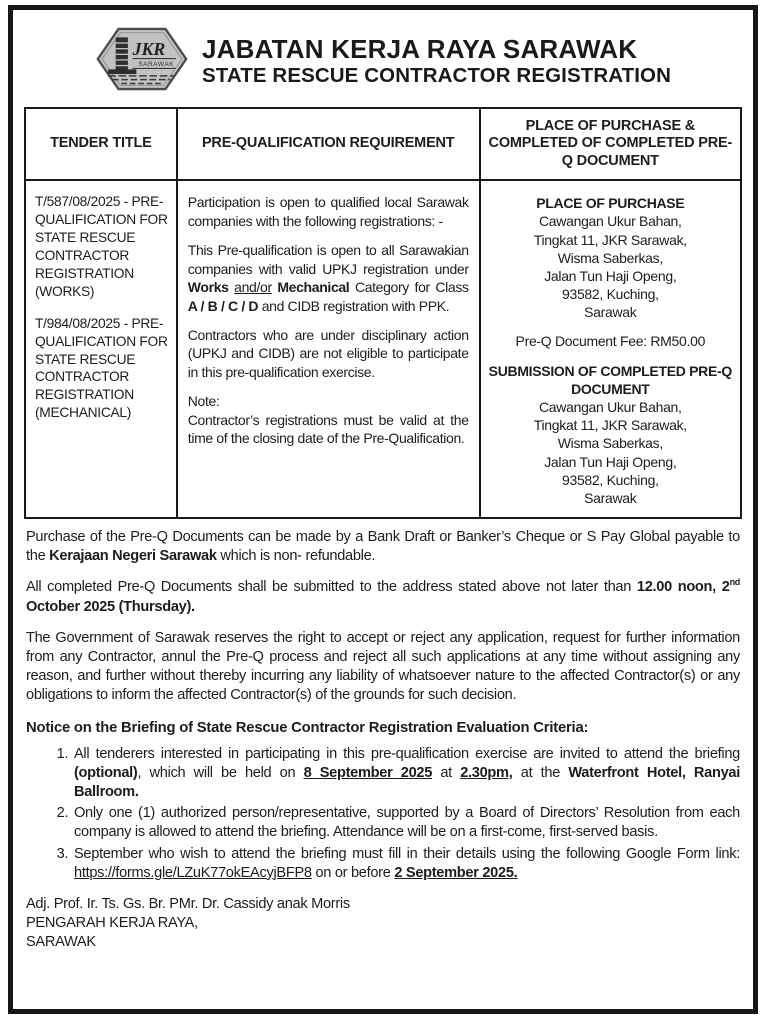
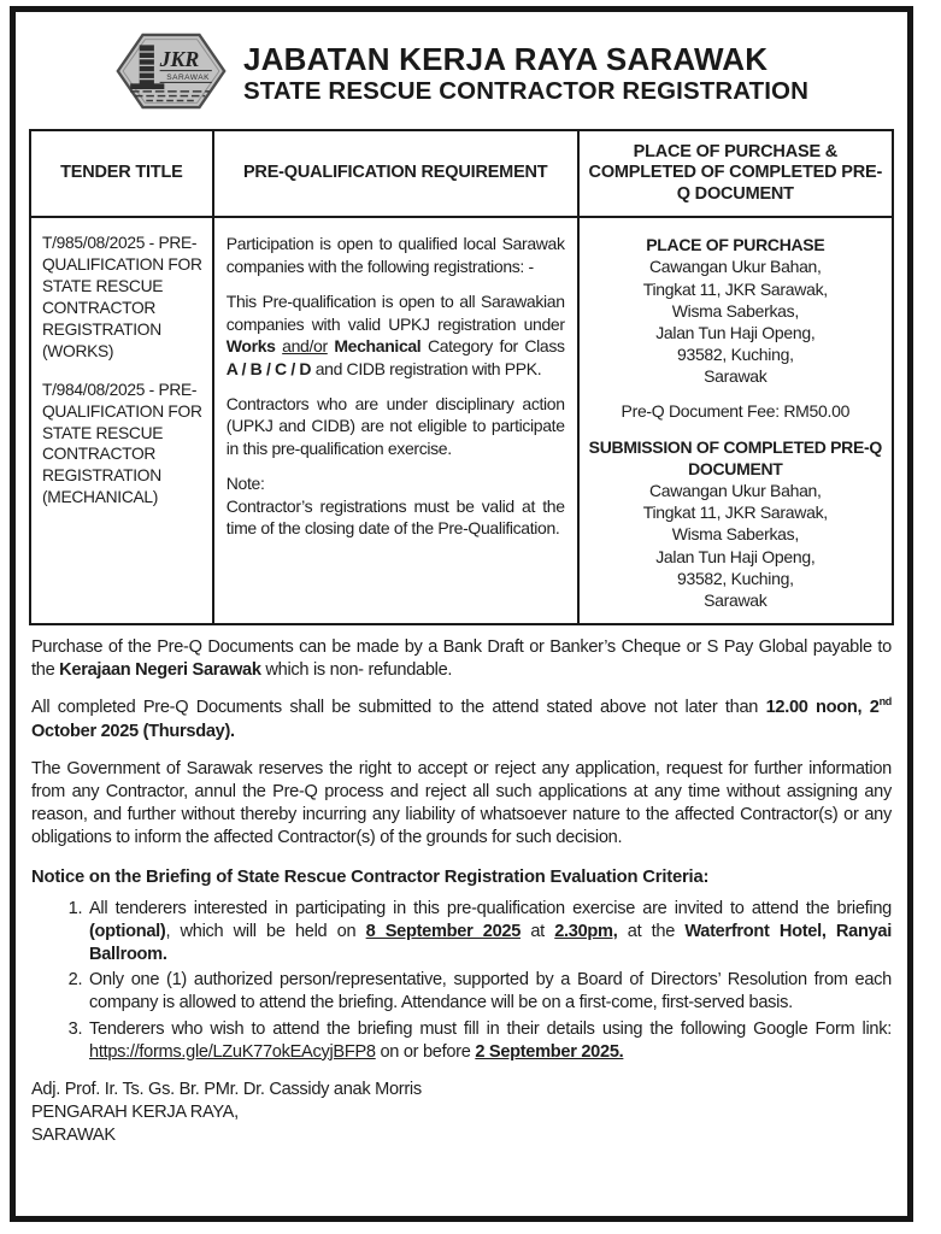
  JKR
  JABATAN KERJA RAYA SARAWAK
  STATE RESCUE CONTRACTOR REGISTRATION
  TENDER TITLE	PRE-QUALIFICATION REQUIREMENT	PLACE OF PURCHASE & COMPLETED OF COMPLETED PRE-Q DOCUMENT
- T/587/08/2025 - PRE-QUALIFICATION FOR STATE RESCUE CONTRACTOR REGISTRATION (WORKS) T/984/08/2025 - PRE-QUALIFICATION FOR STATE RESCUE CONTRACTOR REGISTRATION (MECHANICAL)	Participation is open to qualified local Sarawak companies with the following registrations: - This Pre-qualification is open to all Sarawakian companies with valid UPKJ registration under Works and/or Mechanical Category for Class A / B / C / D and CIDB registration with PPK. Contractors who are under disciplinary action (UPKJ and CIDB) are not eligible to participate in this pre-qualification exercise. Note:Contractor’s registrations must be valid at the time of the closing date of the Pre-Qualification.	PLACE OF PURCHASE Cawangan Ukur Bahan,Tingkat 11, JKR Sarawak,Wisma Saberkas,Jalan Tun Haji Openg,93582, Kuching,Sarawak Pre-Q Document Fee: RM50.00 SUBMISSION OF COMPLETED PRE-Q DOCUMENT Cawangan Ukur Bahan,Tingkat 11, JKR Sarawak,Wisma Saberkas,Jalan Tun Haji Openg,93582, Kuching,Sarawak
+ T/985/08/2025 - PRE-QUALIFICATION FOR STATE RESCUE CONTRACTOR REGISTRATION (WORKS) T/984/08/2025 - PRE-QUALIFICATION FOR STATE RESCUE CONTRACTOR REGISTRATION (MECHANICAL)	Participation is open to qualified local Sarawak companies with the following registrations: - This Pre-qualification is open to all Sarawakian companies with valid UPKJ registration under Works and/or Mechanical Category for Class A / B / C / D and CIDB registration with PPK. Contractors who are under disciplinary action (UPKJ and CIDB) are not eligible to participate in this pre-qualification exercise. Note:Contractor’s registrations must be valid at the time of the closing date of the Pre-Qualification.	PLACE OF PURCHASE Cawangan Ukur Bahan,Tingkat 11, JKR Sarawak,Wisma Saberkas,Jalan Tun Haji Openg,93582, Kuching,Sarawak Pre-Q Document Fee: RM50.00 SUBMISSION OF COMPLETED PRE-Q DOCUMENT Cawangan Ukur Bahan,Tingkat 11, JKR Sarawak,Wisma Saberkas,Jalan Tun Haji Openg,93582, Kuching,Sarawak
  Purchase of the Pre-Q Documents can be made by a Bank Draft or Banker’s Cheque or S Pay Global payable to the Kerajaan Negeri Sarawak which is non- refundable.
- All completed Pre-Q Documents shall be submitted to the address stated above not later than 12.00 noon, 2nd October 2025 (Thursday).
+ All completed Pre-Q Documents shall be submitted to the attend stated above not later than 12.00 noon, 2nd October 2025 (Thursday).
  The Government of Sarawak reserves the right to accept or reject any application, request for further information from any Contractor, annul the Pre-Q process and reject all such applications at any time without assigning any reason, and further without thereby incurring any liability of whatsoever nature to the affected Contractor(s) or any obligations to inform the affected Contractor(s) of the grounds for such decision.
  Notice on the Briefing of State Rescue Contractor Registration Evaluation Criteria:
  All tenderers interested in participating in this pre-qualification exercise are invited to attend the briefing (optional), which will be held on 8 September 2025 at 2.30pm, at the Waterfront Hotel, Ranyai Ballroom.
  Only one (1) authorized person/representative, supported by a Board of Directors’ Resolution from each company is allowed to attend the briefing. Attendance will be on a first-come, first-served basis.
- September who wish to attend the briefing must fill in their details using the following Google Form link: https://forms.gle/LZuK77okEAcyjBFP8 on or before 2 September 2025.
+ Tenderers who wish to attend the briefing must fill in their details using the following Google Form link: https://forms.gle/LZuK77okEAcyjBFP8 on or before 2 September 2025.
  Adj. Prof. Ir. Ts. Gs. Br. PMr. Dr. Cassidy anak Morris
  PENGARAH KERJA RAYA,
  SARAWAK
